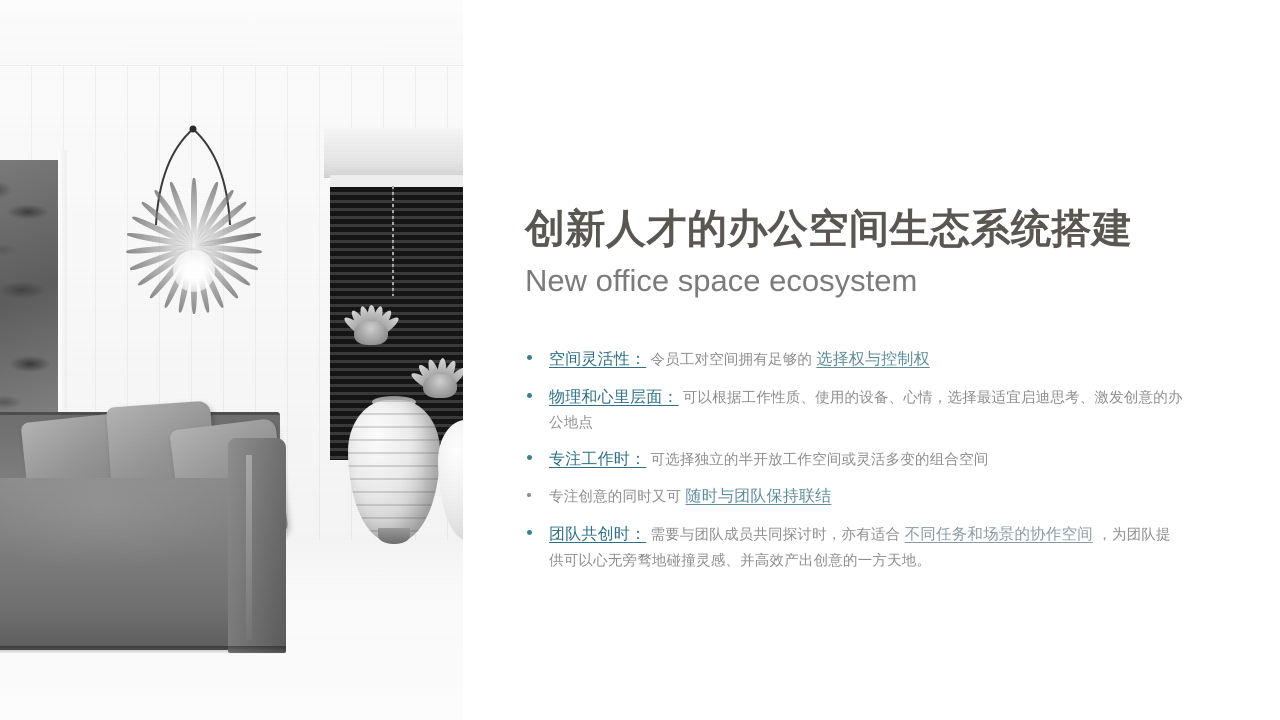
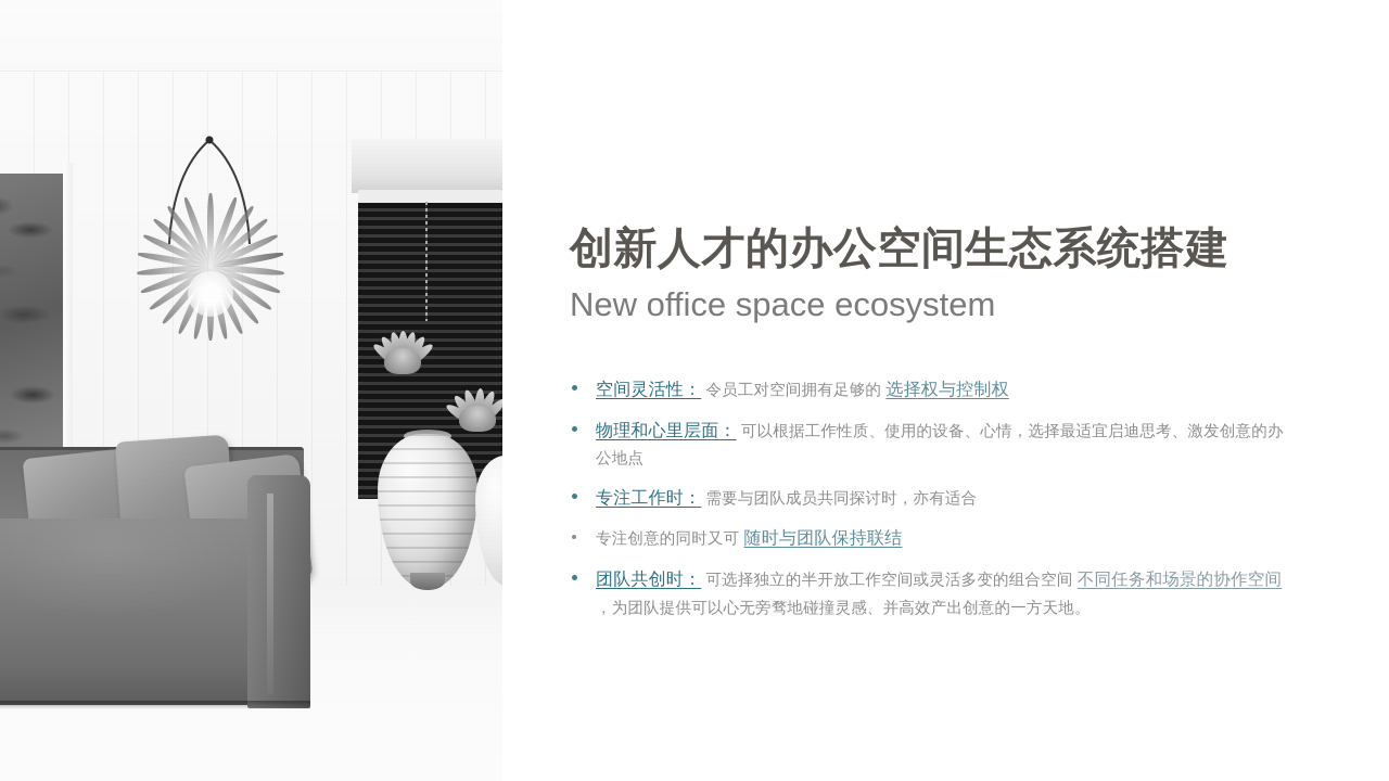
  创新人才的办公空间生态系统搭建
  New office space ecosystem
  空间灵活性： 令员工对空间拥有足够的 选择权与控制权
  物理和心里层面： 可以根据工作性质、使用的设备、心情，选择最适宜启迪思考、激发创意的办公地点
- 专注工作时： 可选择独立的半开放工作空间或灵活多变的组合空间
+ 专注工作时： 需要与团队成员共同探讨时，亦有适合
  专注创意的同时又可 随时与团队保持联结
- 团队共创时： 需要与团队成员共同探讨时，亦有适合 不同任务和场景的协作空间 ，为团队提供可以心无旁骛地碰撞灵感、并高效产出创意的一方天地。
+ 团队共创时： 可选择独立的半开放工作空间或灵活多变的组合空间 不同任务和场景的协作空间 ，为团队提供可以心无旁骛地碰撞灵感、并高效产出创意的一方天地。
